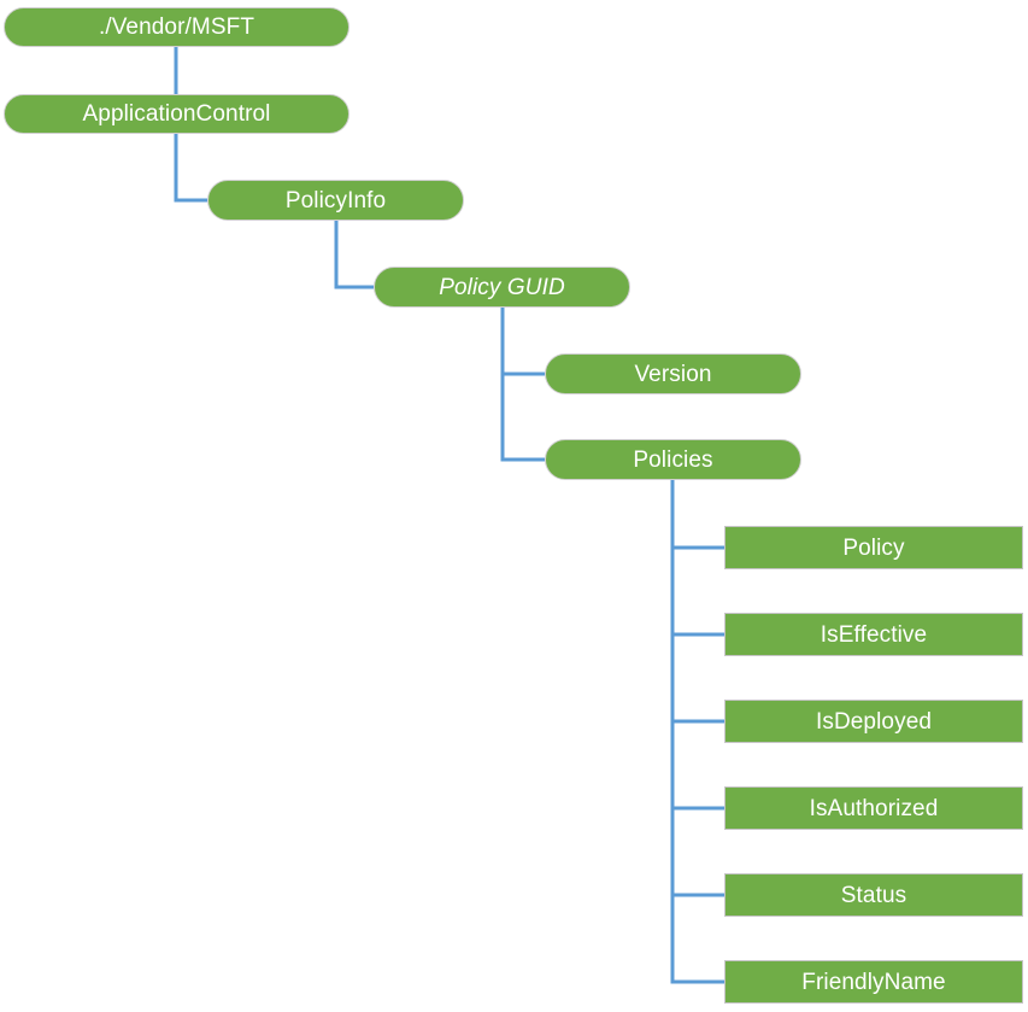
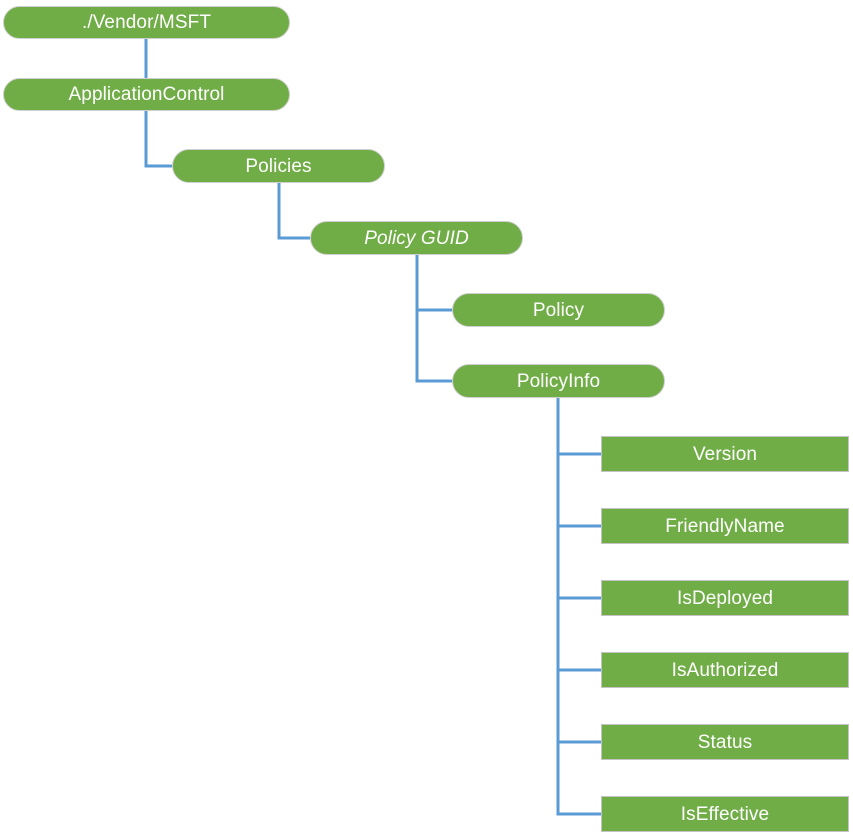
  ./Vendor/MSFT
  ApplicationControl
- PolicyInfo
+ Policies
  Policy GUID
- Version
+ Policy
- Policies
+ PolicyInfo
- Policy
+ Version
- IsEffective
+ FriendlyName
  IsDeployed
  IsAuthorized
  Status
- FriendlyName
+ IsEffective
